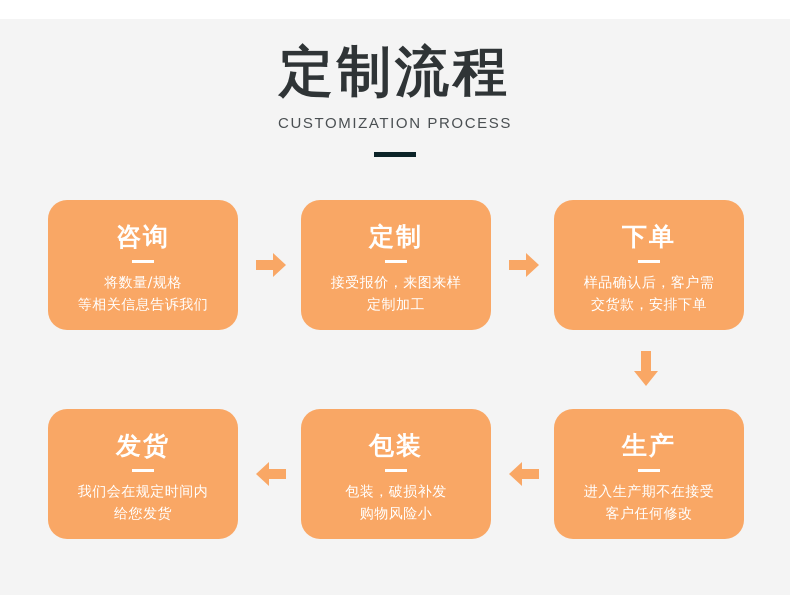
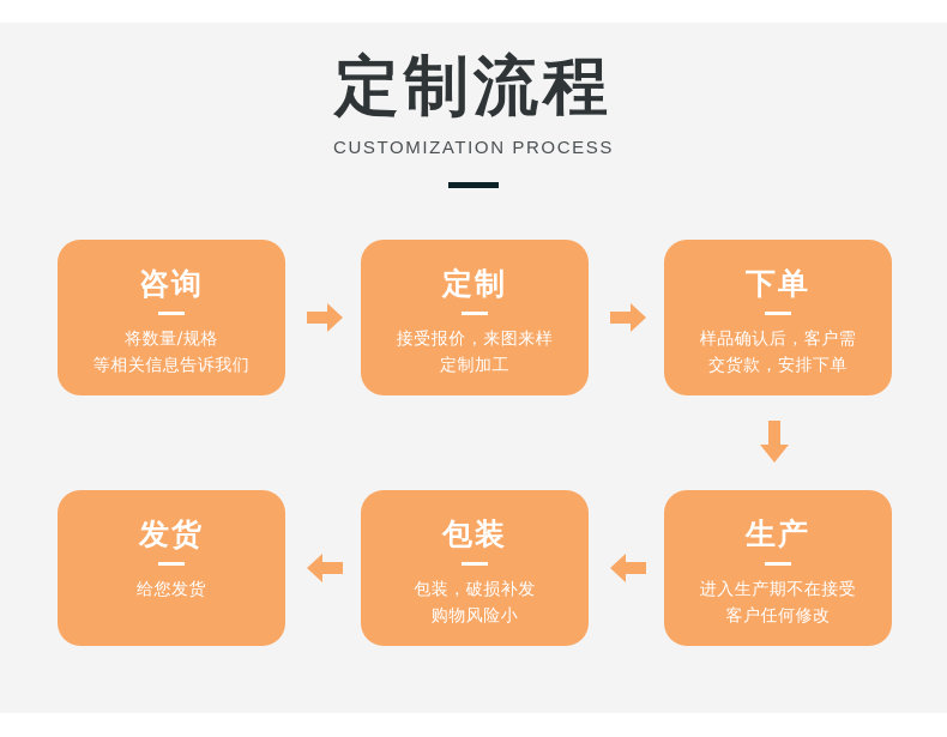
  定制流程
  CUSTOMIZATION PROCESS
  咨询
  将数量/规格
  等相关信息告诉我们
  定制
  接受报价，来图来样
  定制加工
  下单
  样品确认后，客户需
  交货款，安排下单
  生产
  进入生产期不在接受
  客户任何修改
  包装
  包装，破损补发
  购物风险小
  发货
- 我们会在规定时间内
  给您发货
